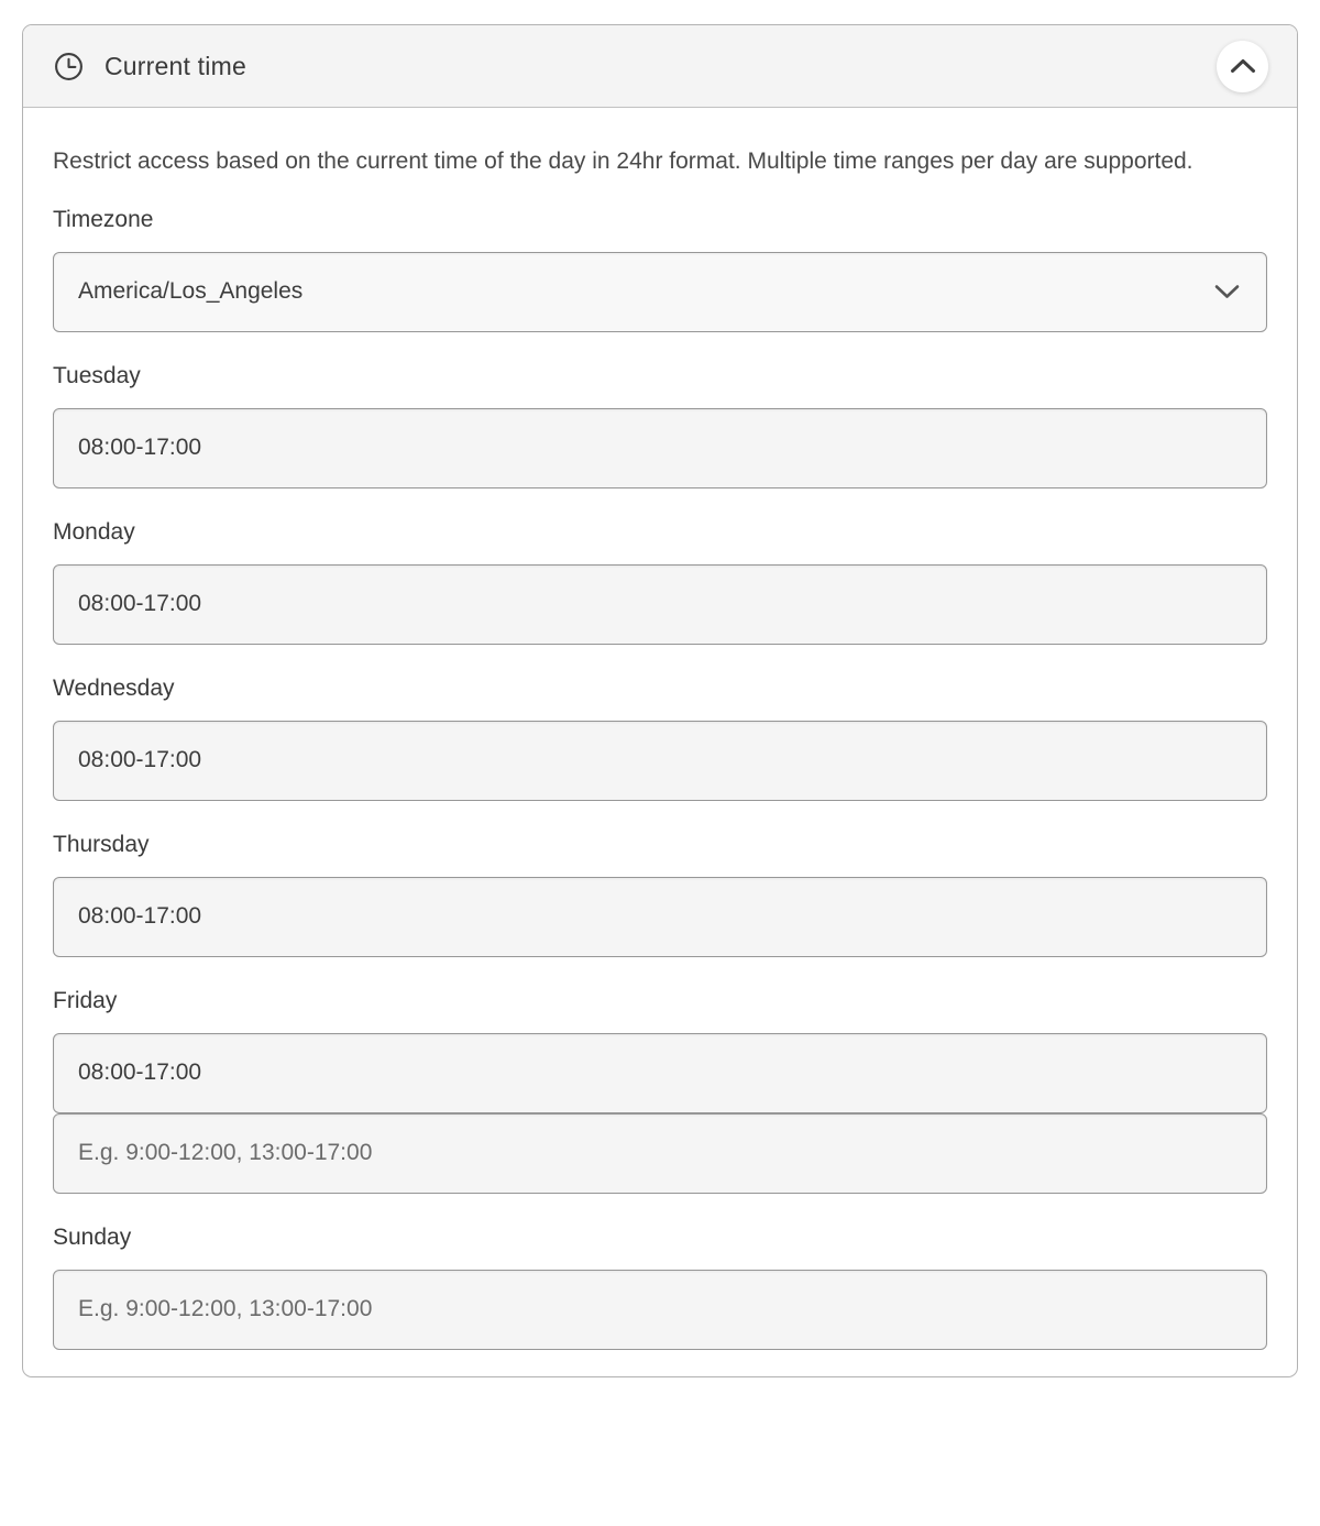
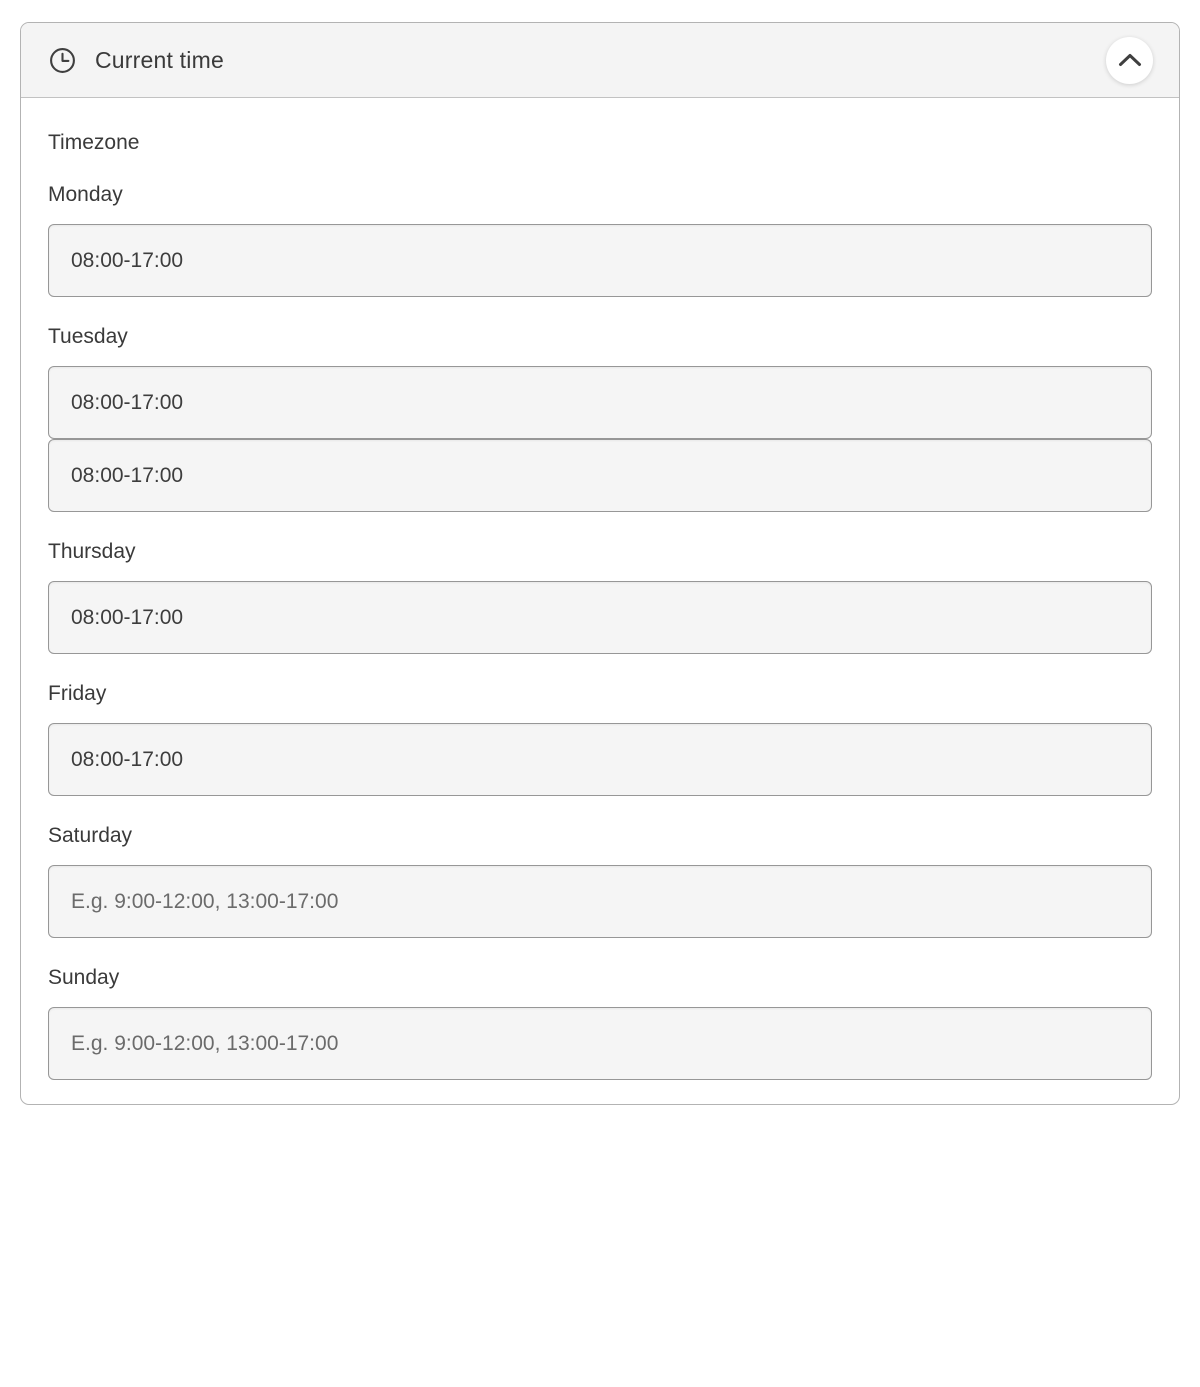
  Current time
- Restrict access based on the current time of the day in 24hr format. Multiple time ranges per day are supported.
  Timezone
- America/Los_Angeles
- Tuesday
+ Monday
  08:00-17:00
- Monday
+ Tuesday
  08:00-17:00
- Wednesday
  08:00-17:00
  Thursday
  08:00-17:00
  Friday
  08:00-17:00
+ Saturday
  E.g. 9:00-12:00, 13:00-17:00
  Sunday
  E.g. 9:00-12:00, 13:00-17:00
